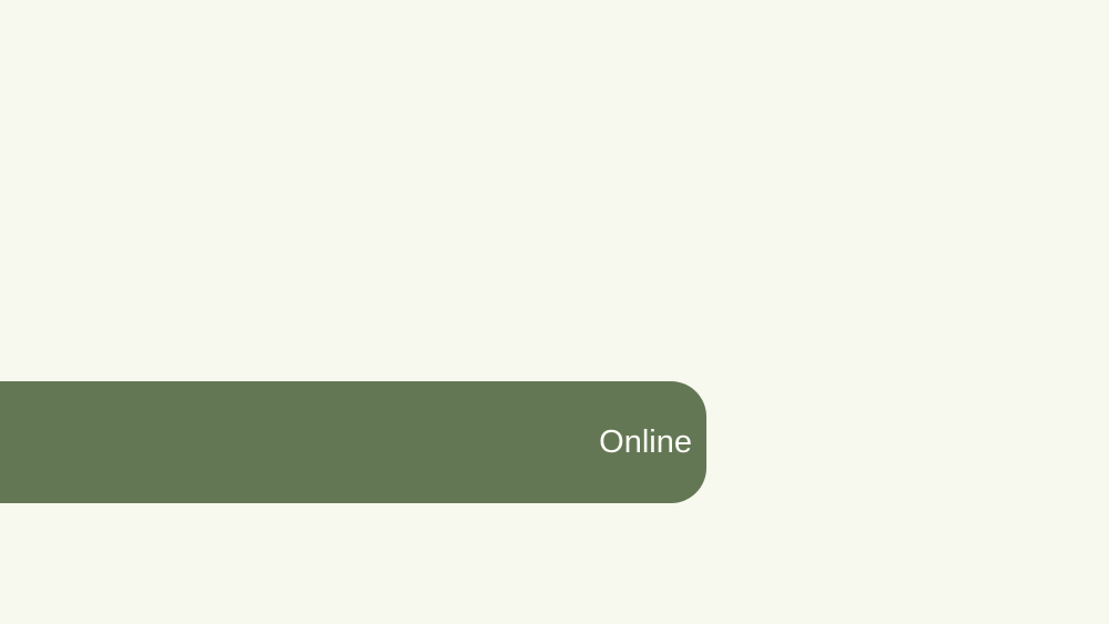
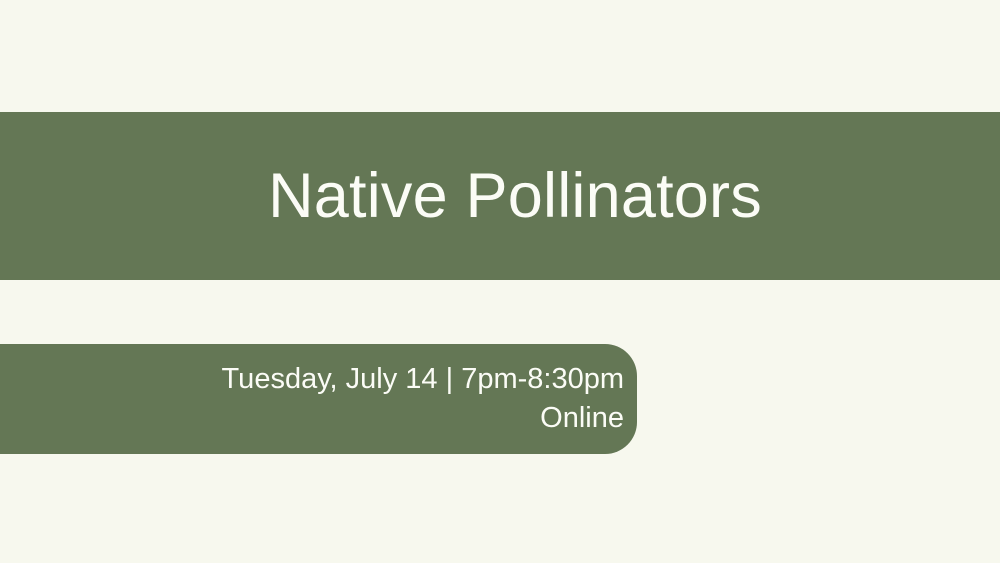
+ Native Pollinators
+ Tuesday, July 14 | 7pm-8:30pm
  Online
